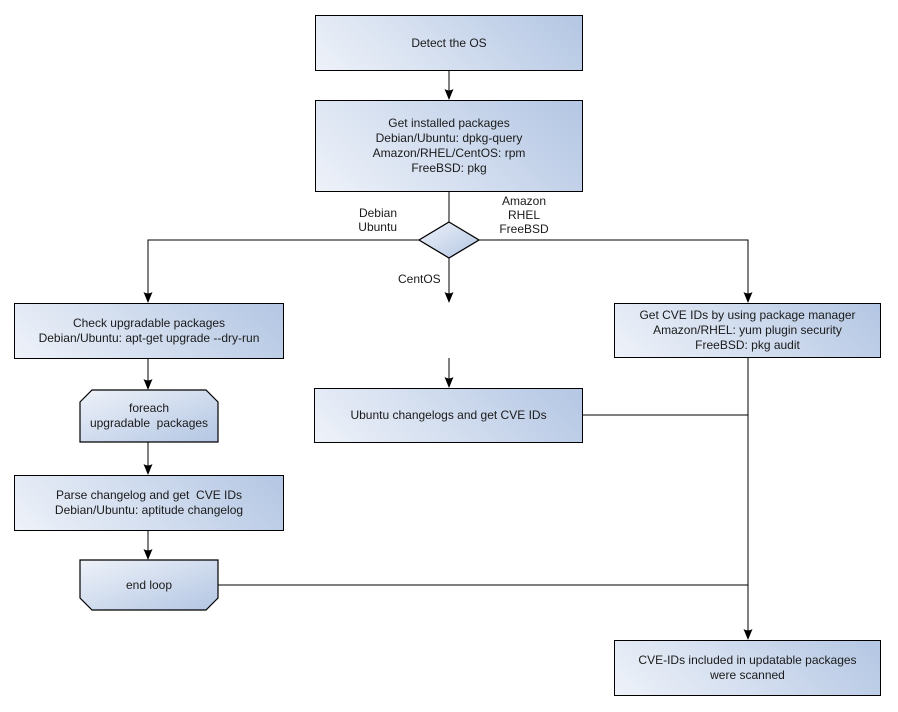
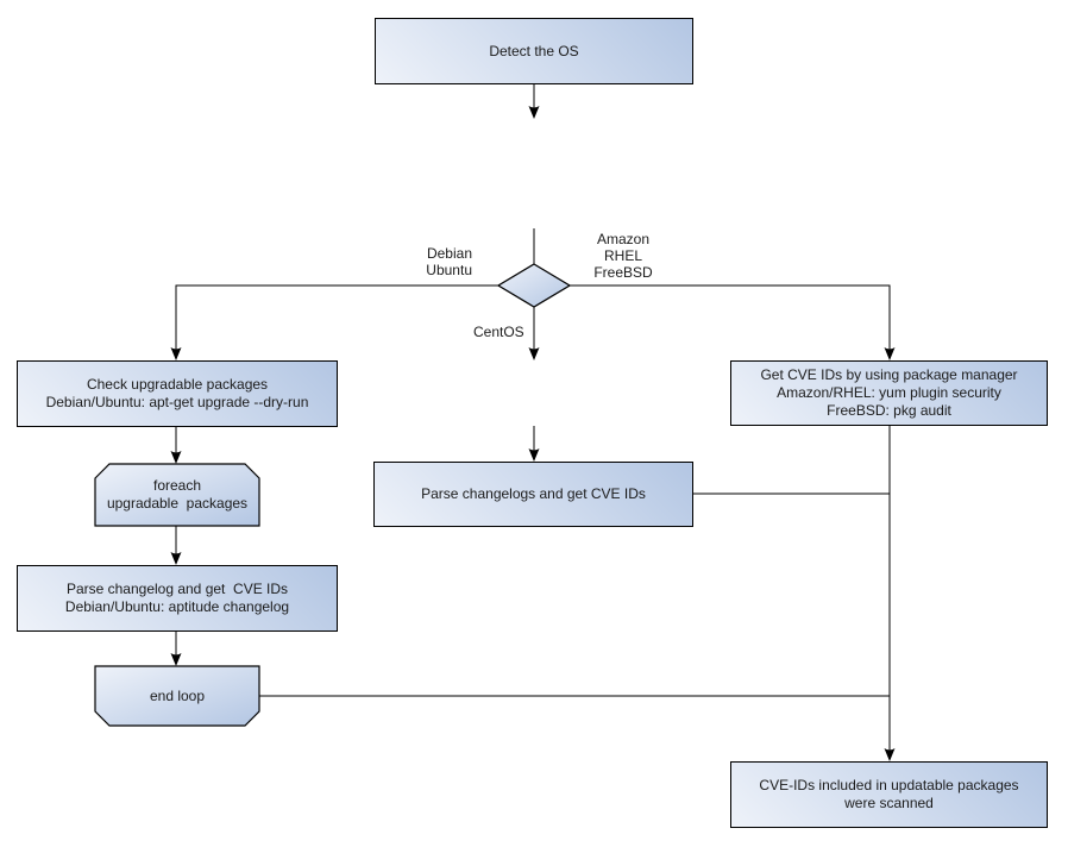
  Detect the OS
- Get installed packages
- Debian/Ubuntu: dpkg-query
- Amazon/RHEL/CentOS: rpm
- FreeBSD: pkg
  Check upgradable packages
  Debian/Ubuntu: apt-get upgrade --dry-run
  Parse changelog and get CVE IDs
  Debian/Ubuntu: aptitude changelog
- Ubuntu changelogs and get CVE IDs
+ Parse changelogs and get CVE IDs
  Get CVE IDs by using package manager
  Amazon/RHEL: yum plugin security
  FreeBSD: pkg audit
  CVE-IDs included in updatable packages
  were scanned
  foreach
  upgradable packages
  end loop
  Debian
  Ubuntu
  Amazon
  RHEL
  FreeBSD
  CentOS
